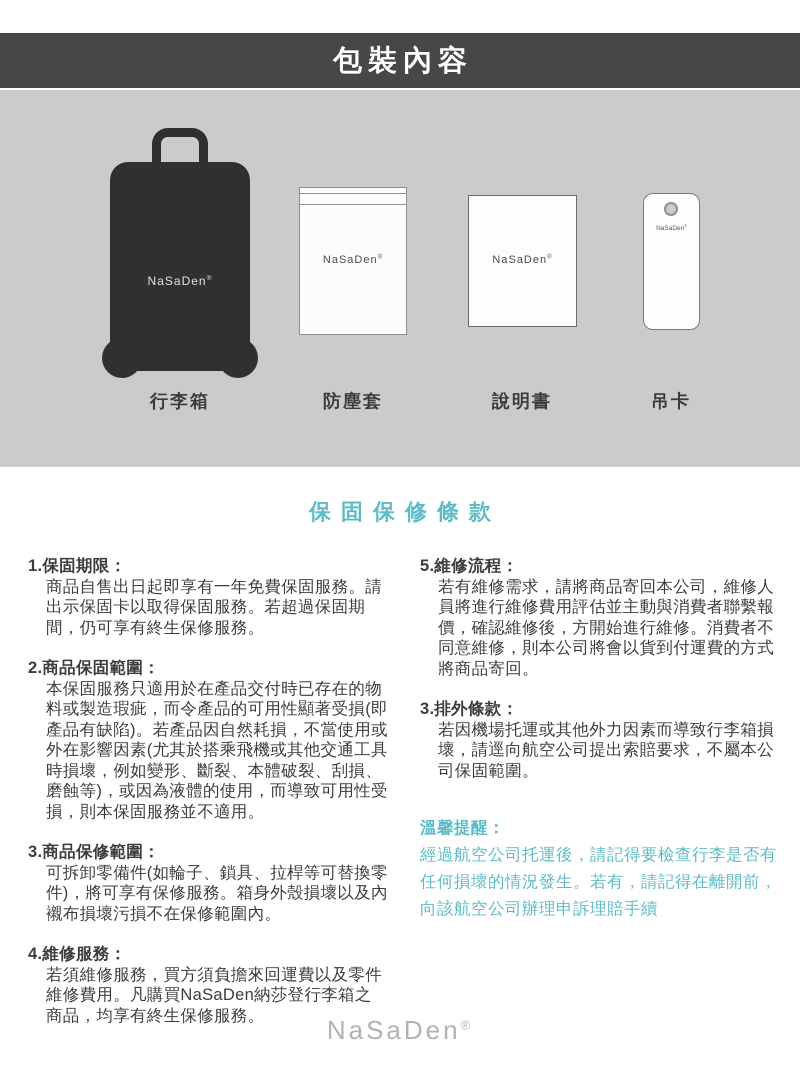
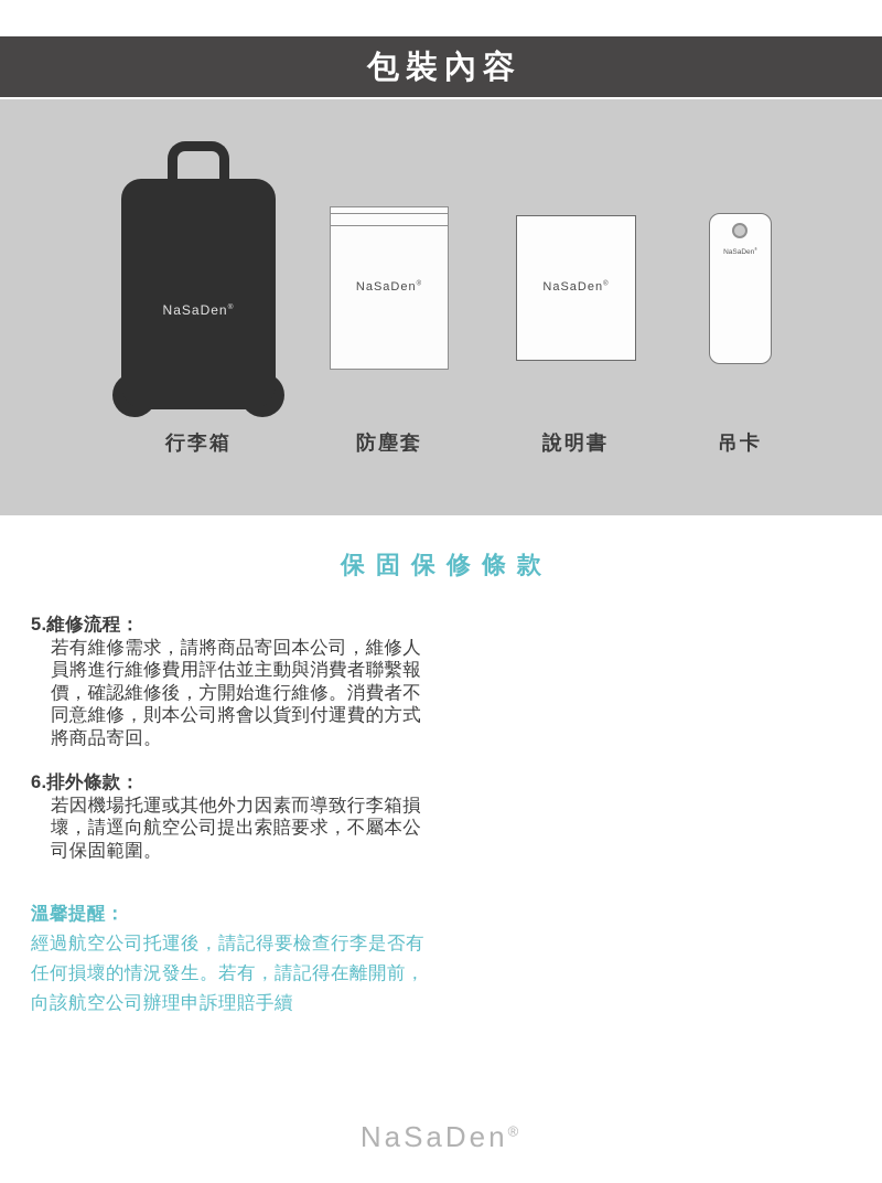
  包裝內容
  NaSaDen
  NaSaDen
  NaSaDen
  行李箱
  防塵套
  說明書
  吊卡
  保固保修條款
- 1.保固期限：
- 商品自售出日起即享有一年免費保固服務。請出示保固卡以取得保固服務。若超過保固期間，仍可享有終生保修服務。
- 2.商品保固範圍：
- 本保固服務只適用於在產品交付時已存在的物料或製造瑕疵，而令產品的可用性顯著受損(即產品有缺陷)。若產品因自然耗損，不當使用或外在影響因素(尤其於搭乘飛機或其他交通工具時損壞，例如變形、斷裂、本體破裂、刮損、磨蝕等)，或因為液體的使用，而導致可用性受損，則本保固服務並不適用。
- 3.商品保修範圍：
- 可拆卸零備件(如輪子、鎖具、拉桿等可替換零件)，將可享有保修服務。箱身外殼損壞以及內襯布損壞污損不在保修範圍內。
- 4.維修服務：
- 若須維修服務，買方須負擔來回運費以及零件維修費用。凡購買NaSaDen納莎登行李箱之商品，均享有終生保修服務。
  5.維修流程：
  若有維修需求，請將商品寄回本公司，維修人員將進行維修費用評估並主動與消費者聯繫報價，確認維修後，方開始進行維修。消費者不同意維修，則本公司將會以貨到付運費的方式將商品寄回。
- 3.排外條款：
+ 6.排外條款：
  若因機場托運或其他外力因素而導致行李箱損壞，請逕向航空公司提出索賠要求，不屬本公司保固範圍。
  溫馨提醒：
  經過航空公司托運後，請記得要檢查行李是否有任何損壞的情況發生。若有，請記得在離開前，向該航空公司辦理申訴理賠手續
  NaSaDen®
